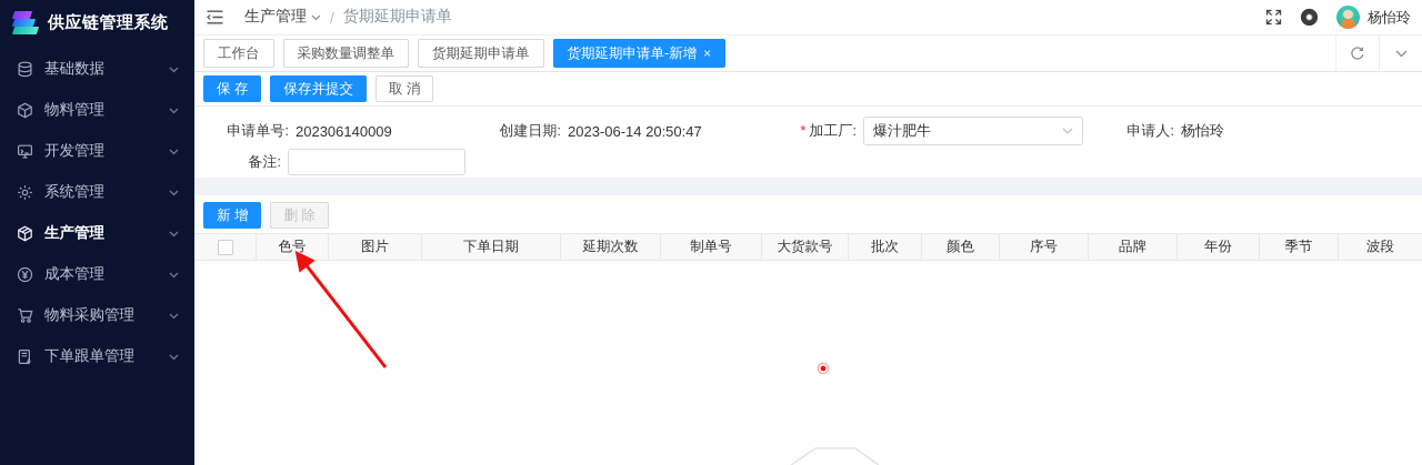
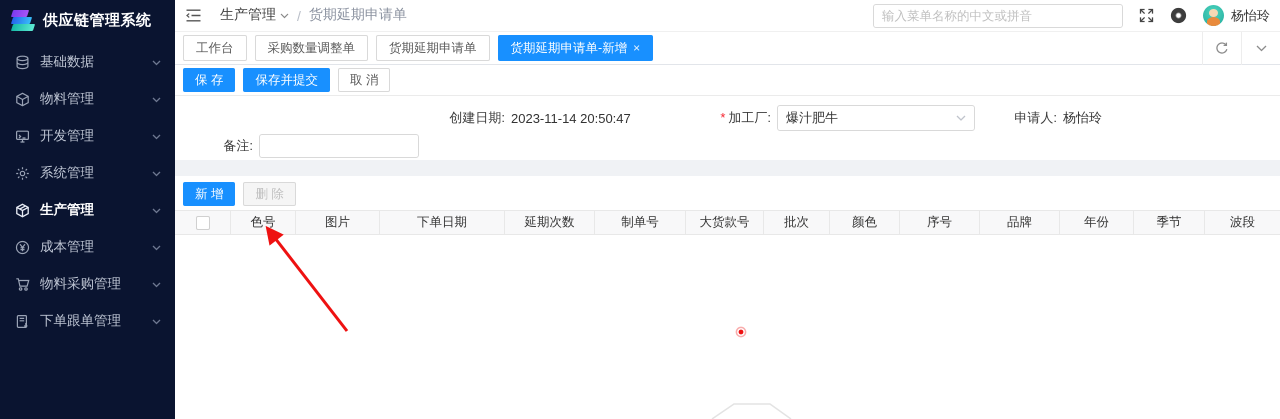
  供应链管理系统
  基础数据
  物料管理
  开发管理
  系统管理
  生产管理
  成本管理
  物料采购管理
  下单跟单管理
  生产管理
  /
  货期延期申请单
+ 输入菜单名称的中文或拼音
  杨怡玲
  工作台
  采购数量调整单
  货期延期申请单
  货期延期申请单-新增
  ×
  保 存
  保存并提交
  取 消
- 申请单号:
- 202306140009
  创建日期:
- 2023-06-14 20:50:47
+ 2023-11-14 20:50:47
  * 加工厂:
  爆汁肥牛
  申请人:
  杨怡玲
  备注:
  新 增
  删 除
  色号
  图片
  下单日期
  延期次数
  制单号
  大货款号
  批次
  颜色
  序号
  品牌
  年份
  季节
  波段
